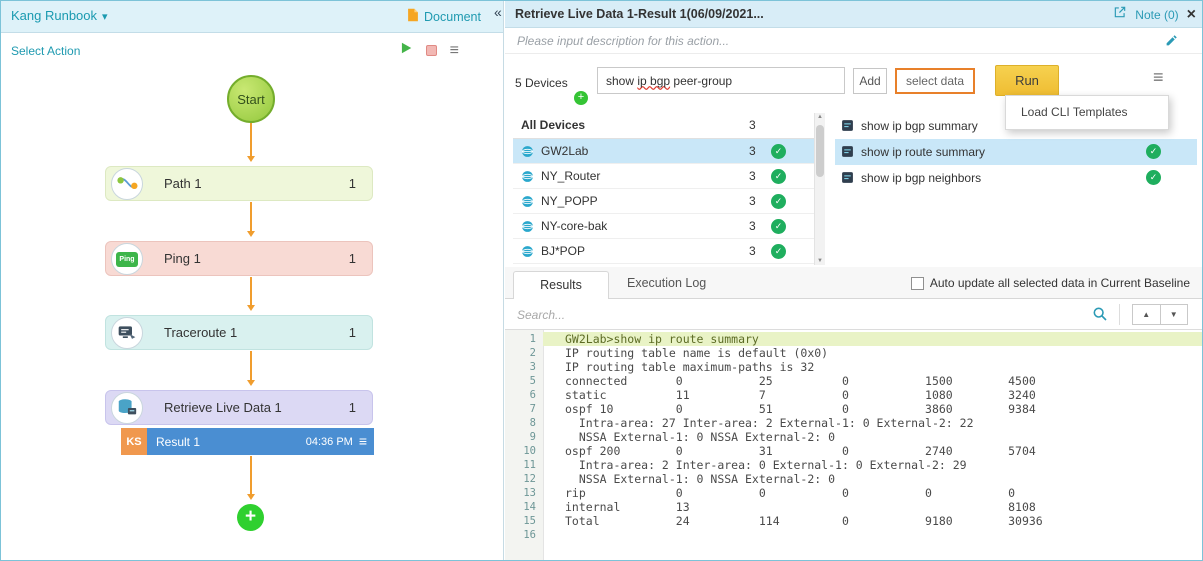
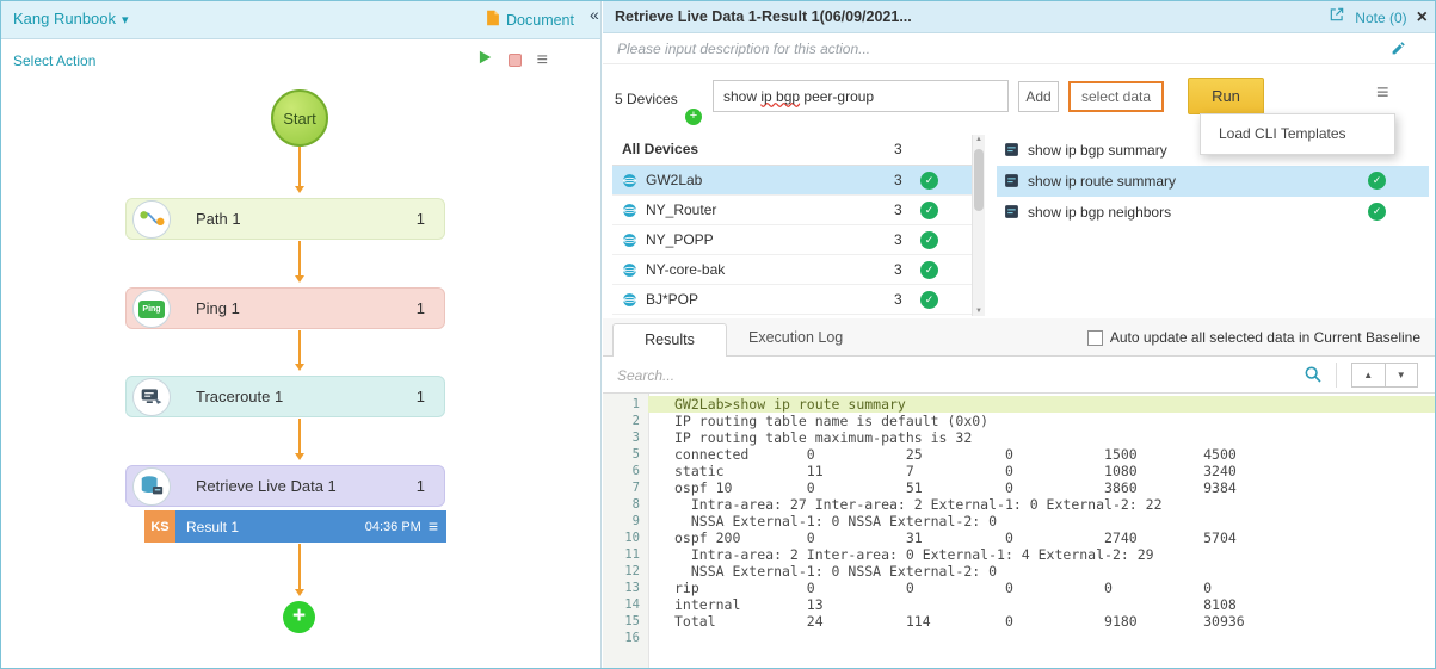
  Kang Runbook
  Document
  Select Action
  Start
  Path 1
  1
  Ping 1
  1
  Traceroute 1
  1
  Retrieve Live Data 1
  1
  KS
  Result 1
  04:36 PM
  Retrieve Live Data 1-Result 1(06/09/2021...
  Note (0)
  Please input description for this action...
  5 Devices
  show
  ip bgp
  peer-group
  Add
  select data
  Run
  Load CLI Templates
  All Devices
  3
  GW2Lab
  3
  NY_Router
  3
  NY_POPP
  3
  NY-core-bak
  3
  BJ*POP
  3
  show ip bgp summary
  show ip route summary
  show ip bgp neighbors
  Results
  Execution Log
  Auto update all selected data in Current Baseline
  Search...
  1
  GW2Lab>show ip route summary
  2
  IP routing table name is default (0x0)
  3
  IP routing table maximum-paths is 32
  5
  connected 0 25 0 1500 4500
  6
  static 11 7 0 1080 3240
  7
  ospf 10 0 51 0 3860 9384
  8
  Intra-area: 27 Inter-area: 2 External-1: 0 External-2: 22
  9
  NSSA External-1: 0 NSSA External-2: 0
  10
  ospf 200 0 31 0 2740 5704
  11
- Intra-area: 2 Inter-area: 0 External-1: 0 External-2: 29
+ Intra-area: 2 Inter-area: 0 External-1: 4 External-2: 29
  12
  NSSA External-1: 0 NSSA External-2: 0
  13
  rip 0 0 0 0 0
  14
  internal 13 8108
  15
  Total 24 114 0 9180 30936
  16
